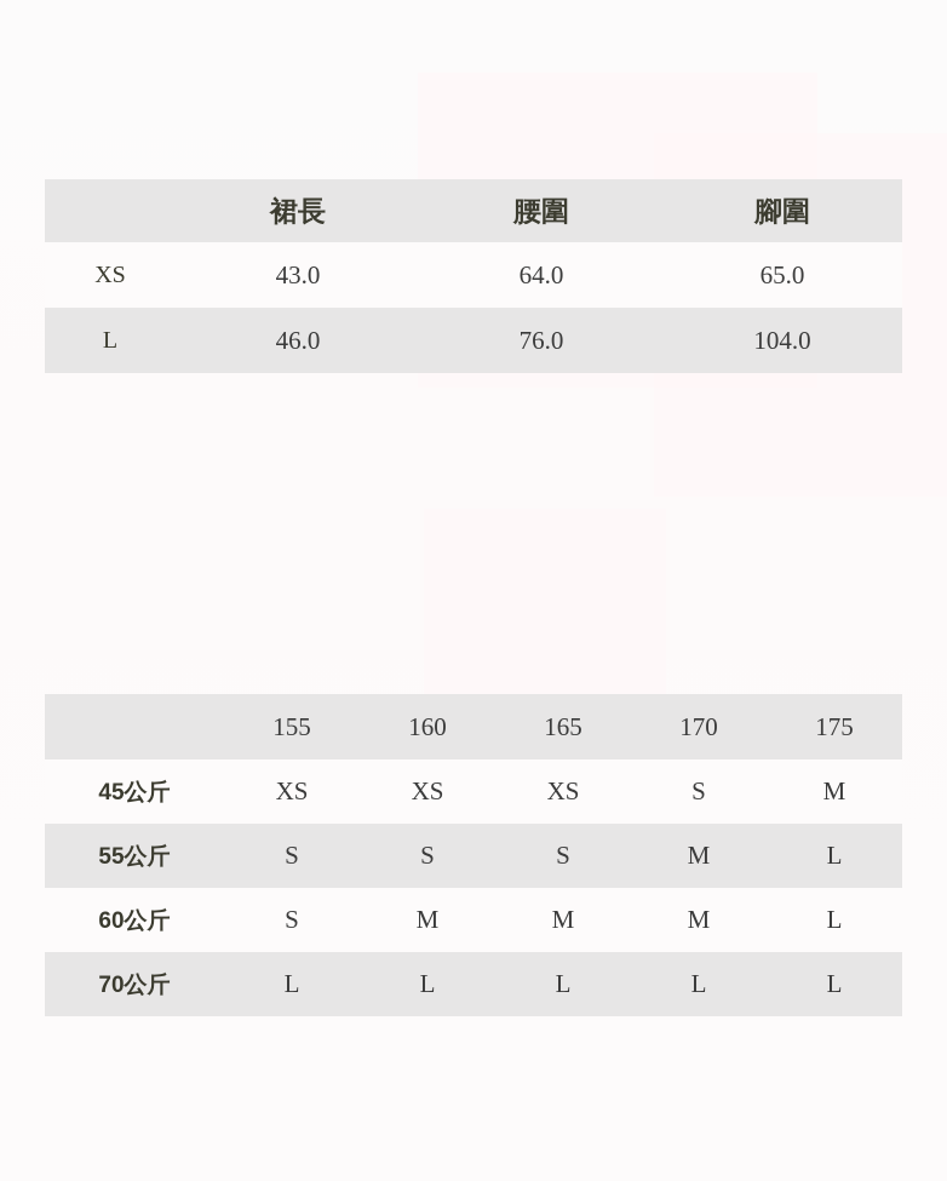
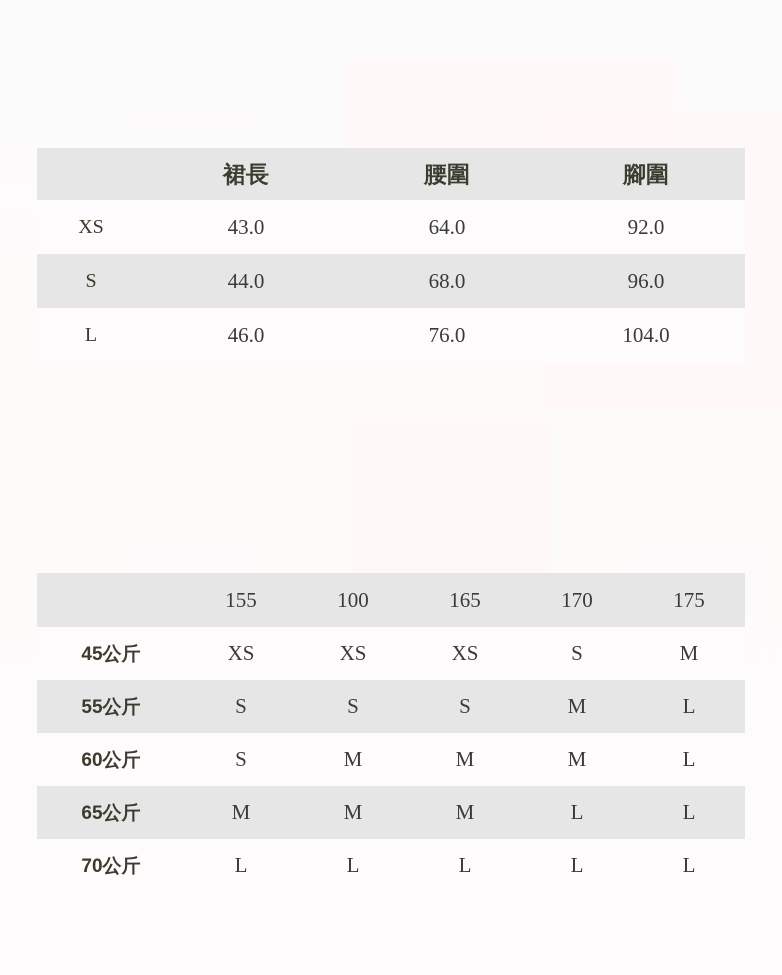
  	裙長	腰圍	腳圍
- XS	43.0	64.0	65.0
+ XS	43.0	64.0	92.0
+ S	44.0	68.0	96.0
  L	46.0	76.0	104.0
- 	155	160	165	170	175
+ 	155	100	165	170	175
  45公斤	XS	XS	XS	S	M
  55公斤	S	S	S	M	L
  60公斤	S	M	M	M	L
+ 65公斤	M	M	M	L	L
  70公斤	L	L	L	L	L
